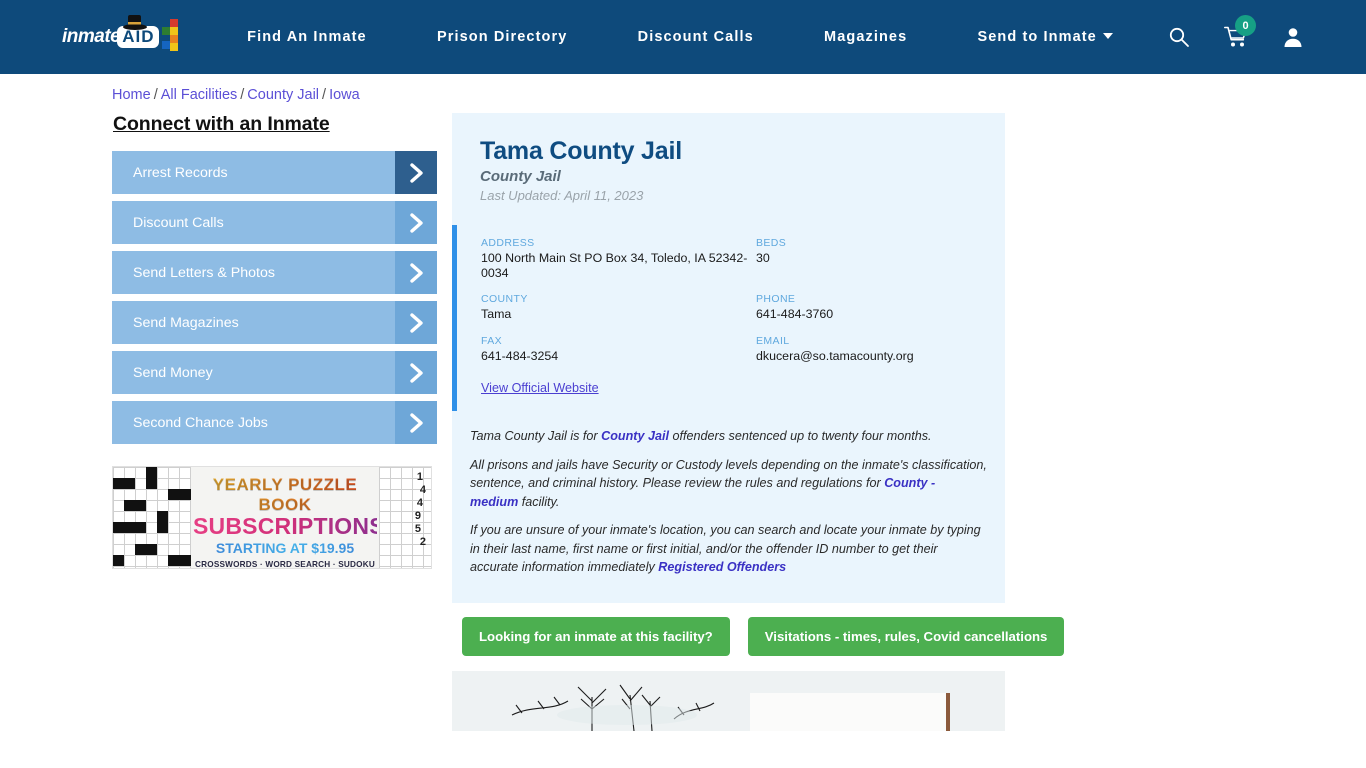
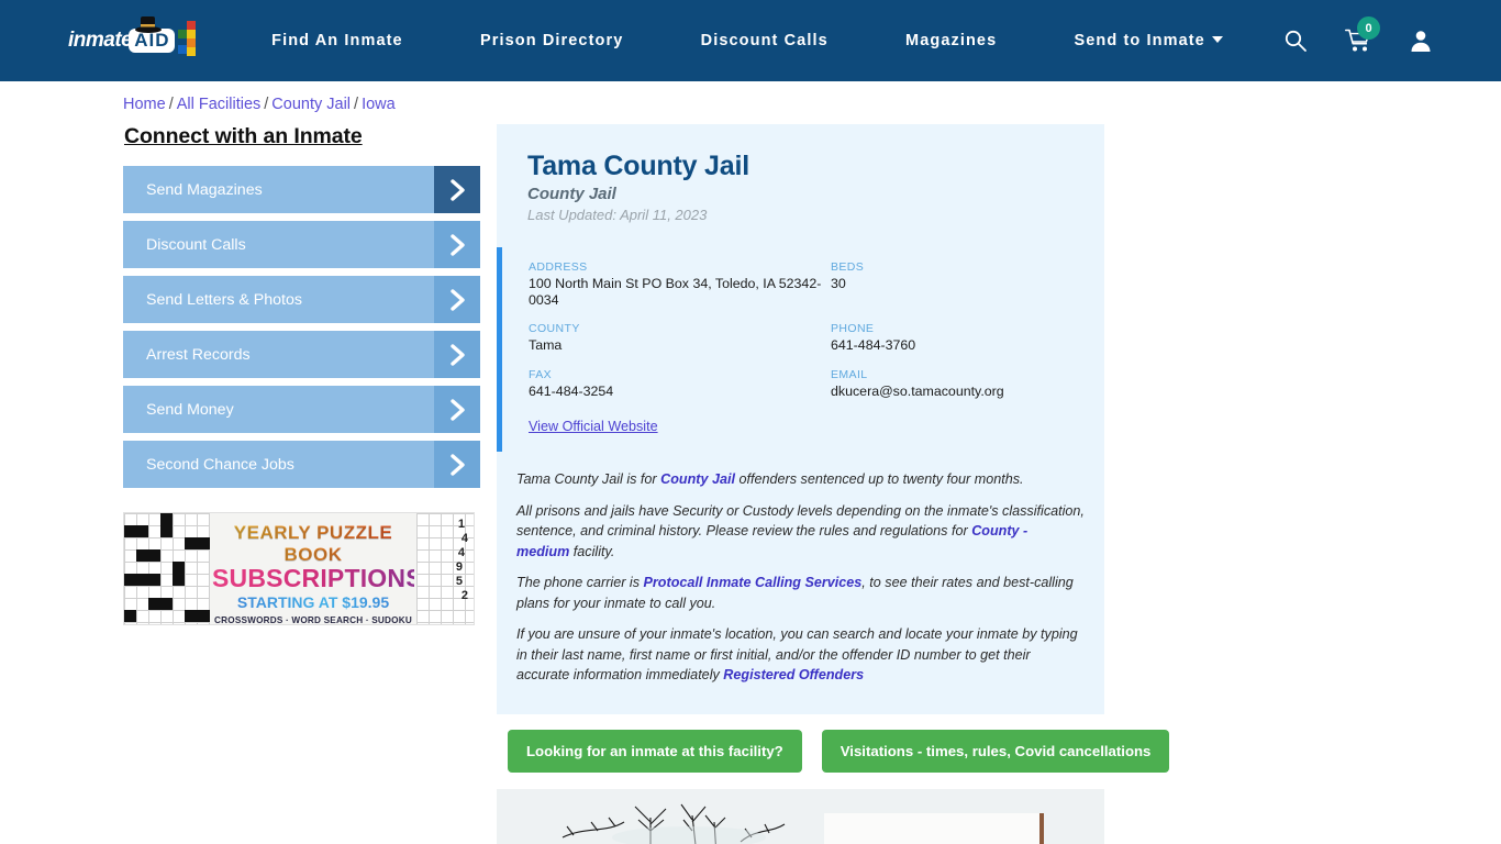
  inmate
  AID
  Find An Inmate
  Prison Directory
  Discount Calls
  Magazines
  Send to Inmate
  0
  Home / All Facilities / County Jail / Iowa
  Connect with an Inmate
- Arrest Records
+ Send Magazines
  Discount Calls
  Send Letters & Photos
- Send Magazines
+ Arrest Records
  Send Money
  Second Chance Jobs
  1
  4
  4
  9
  5
  2
  YEARLY PUZZLE BOOK
  SUBSCRIPTIONS
  STARTING AT $19.95
  Tama County Jail
  County Jail
  Last Updated: April 11, 2023
  ADDRESS
  100 North Main St PO Box 34, Toledo, IA 52342-0034
  BEDS
  30
  COUNTY
  Tama
  PHONE
  641-484-3760
  FAX
  641-484-3254
  EMAIL
  dkucera@so.tamacounty.org
  View Official Website
  Tama County Jail is for County Jail offenders sentenced up to twenty four months.
  All prisons and jails have Security or Custody levels depending on the inmate's classification, sentence, and criminal history. Please review the rules and regulations for County - medium facility.
+ The phone carrier is Protocall Inmate Calling Services, to see their rates and best-calling plans for your inmate to call you.
  If you are unsure of your inmate's location, you can search and locate your inmate by typing in their last name, first name or first initial, and/or the offender ID number to get their accurate information immediately Registered Offenders
  Looking for an inmate at this facility?
  Visitations - times, rules, Covid cancellations
